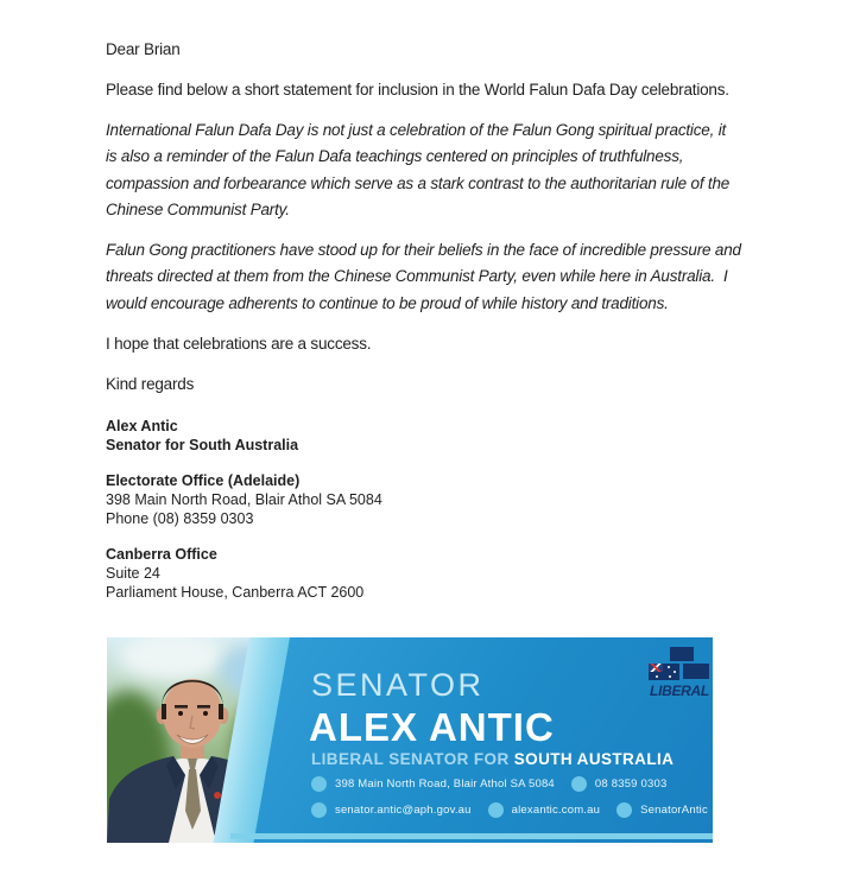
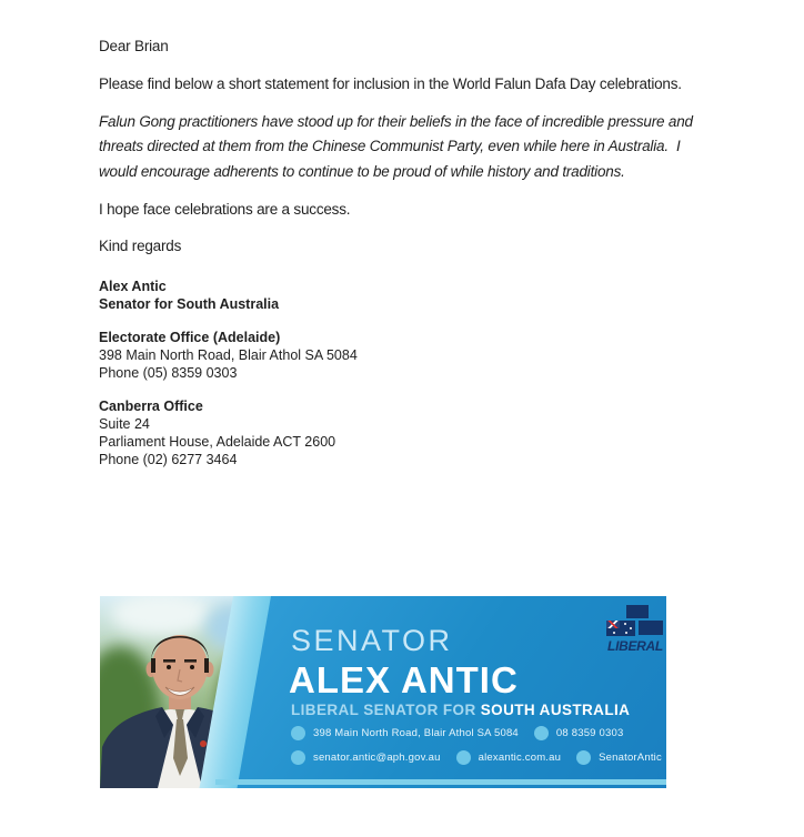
  Dear Brian
  Please find below a short statement for inclusion in the World Falun Dafa Day celebrations.
- International Falun Dafa Day is not just a celebration of the Falun Gong spiritual practice, it
- is also a reminder of the Falun Dafa teachings centered on principles of truthfulness,
- compassion and forbearance which serve as a stark contrast to the authoritarian rule of the
- Chinese Communist Party.
  Falun Gong practitioners have stood up for their beliefs in the face of incredible pressure and
  threats directed at them from the Chinese Communist Party, even while here in Australia. I
  would encourage adherents to continue to be proud of while history and traditions.
- I hope that celebrations are a success.
+ I hope face celebrations are a success.
  Kind regards
  Alex Antic
  Senator for South Australia
  Electorate Office (Adelaide)
  398 Main North Road, Blair Athol SA 5084
- Phone (08) 8359 0303
+ Phone (05) 8359 0303
  Canberra Office
  Suite 24
- Parliament House, Canberra ACT 2600
+ Parliament House, Adelaide ACT 2600
+ Phone (02) 6277 3464
  SENATOR
  ALEX ANTIC
  LIBERAL SENATOR FOR SOUTH AUSTRALIA
  398 Main North Road, Blair Athol SA 5084
  08 8359 0303
  senator.antic@aph.gov.au
  alexantic.com.au
  SenatorAntic
  LIBERAL
